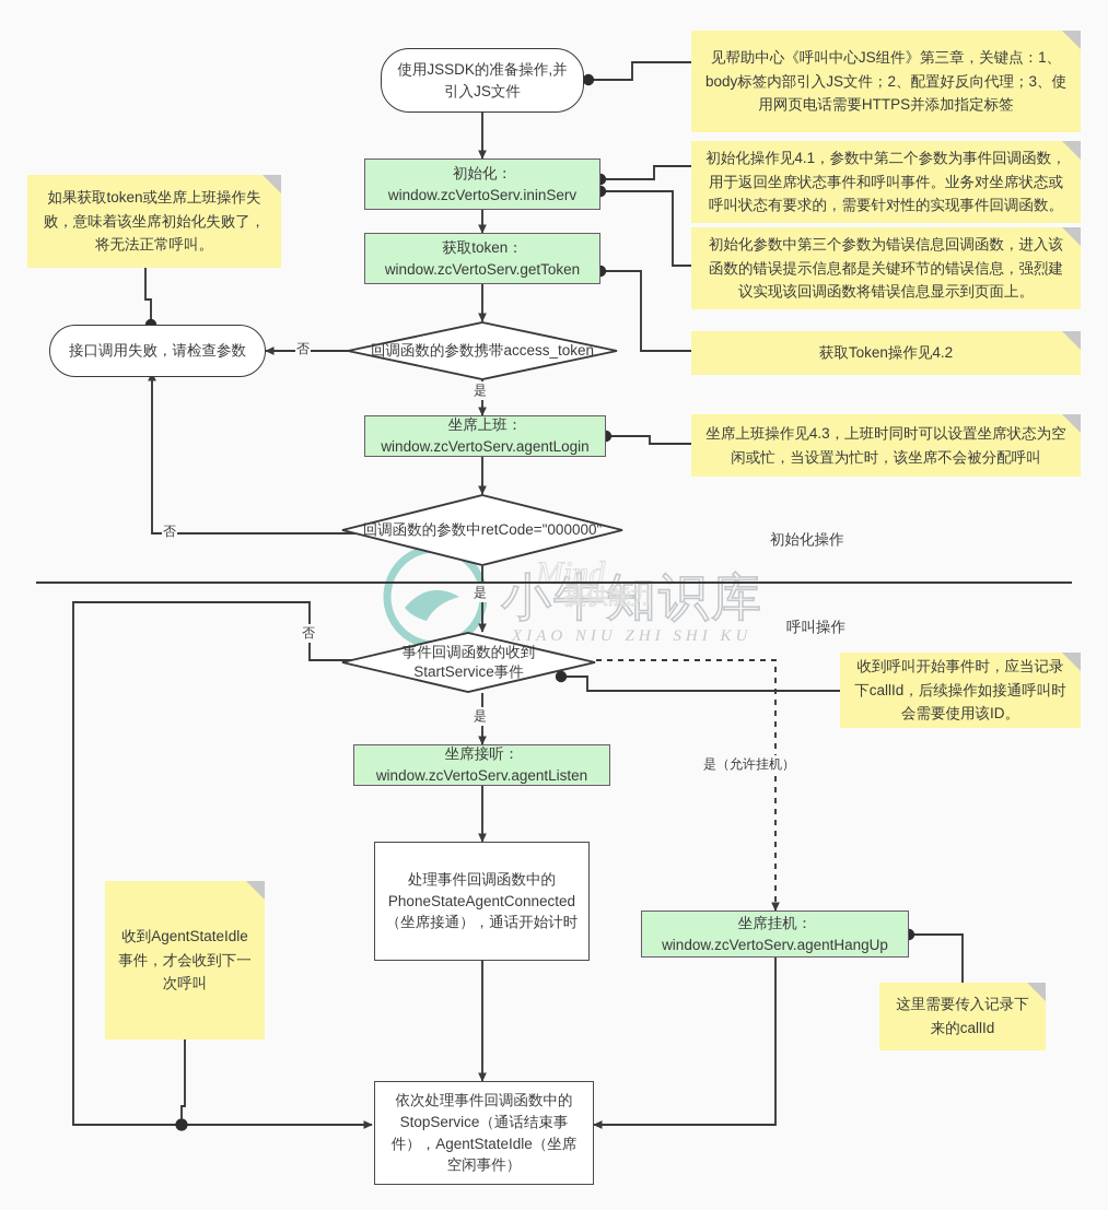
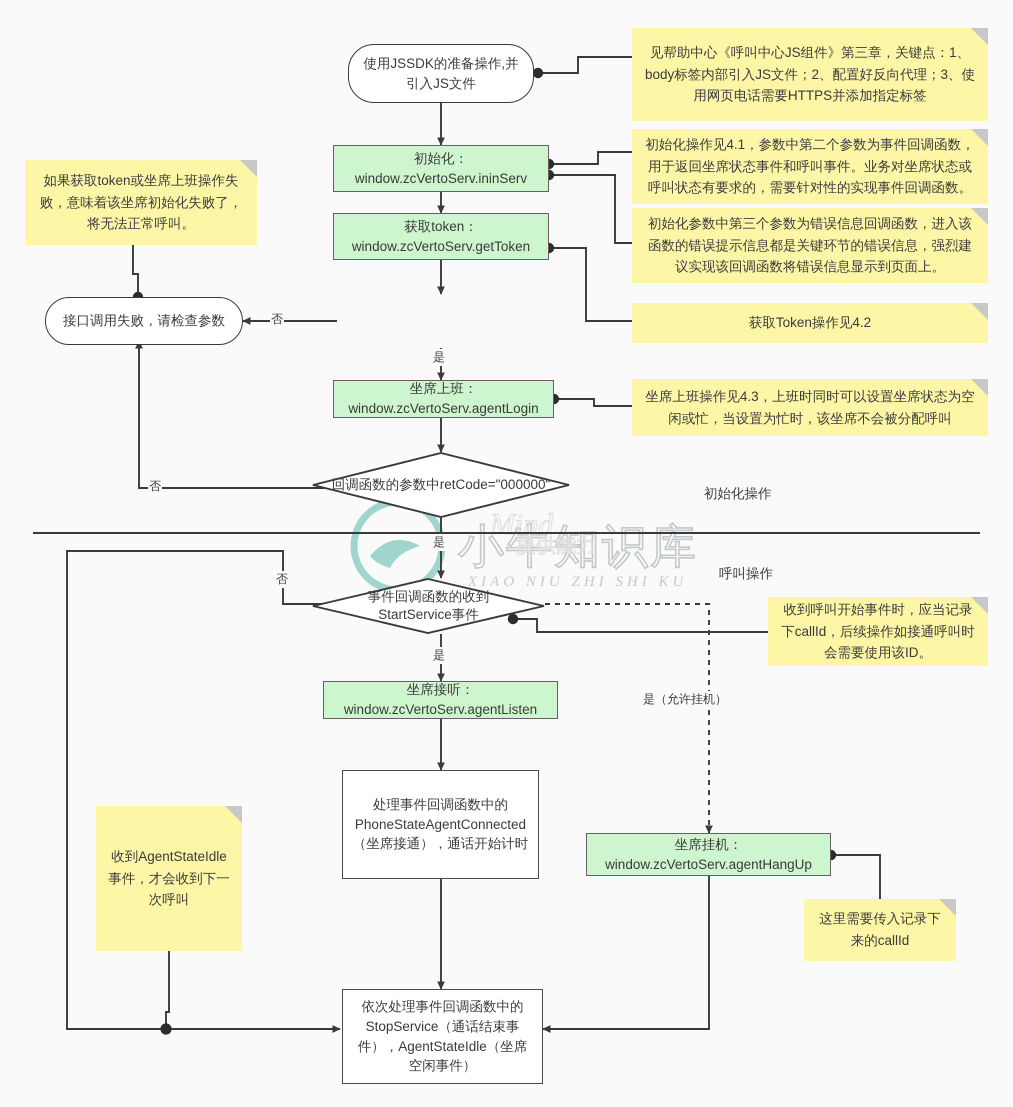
  小牛知识库
  XIAO NIU ZHI SHI KU
  Mind
  提供能力
  初始化操作
  呼叫操作
  使用JSSDK的准备操作,并引入JS文件
  初始化：
  window.zcVertoServ.ininServ
  获取token：
  window.zcVertoServ.getToken
- 回调函数的参数携带access_token
  接口调用失败，请检查参数
  坐席上班：
  window.zcVertoServ.agentLogin
  回调函数的参数中retCode="000000"
  事件回调函数的收到
  StartService事件
  坐席接听：
  window.zcVertoServ.agentListen
  处理事件回调函数中的
  PhoneStateAgentConnected
  （坐席接通），通话开始计时
  坐席挂机：
  window.zcVertoServ.agentHangUp
  依次处理事件回调函数中的
  StopService（通话结束事
  件），AgentStateIdle（坐席
  空闲事件）
  见帮助中心《呼叫中心JS组件》第三章，关键点：1、body标签内部引入JS文件；2、配置好反向代理；3、使用网页电话需要HTTPS并添加指定标签
  初始化操作见4.1，参数中第二个参数为事件回调函数，用于返回坐席状态事件和呼叫事件。业务对坐席状态或呼叫状态有要求的，需要针对性的实现事件回调函数。
  初始化参数中第三个参数为错误信息回调函数，进入该函数的错误提示信息都是关键环节的错误信息，强烈建议实现该回调函数将错误信息显示到页面上。
  获取Token操作见4.2
  坐席上班操作见4.3，上班时同时可以设置坐席状态为空闲或忙，当设置为忙时，该坐席不会被分配呼叫
  如果获取token或坐席上班操作失败，意味着该坐席初始化失败了，将无法正常呼叫。
  收到呼叫开始事件时，应当记录下callId，后续操作如接通呼叫时会需要使用该ID。
  收到AgentStateIdle事件，才会收到下一次呼叫
  这里需要传入记录下来的callId
  否
  是
  否
  是
  否
  是
  是（允许挂机）
